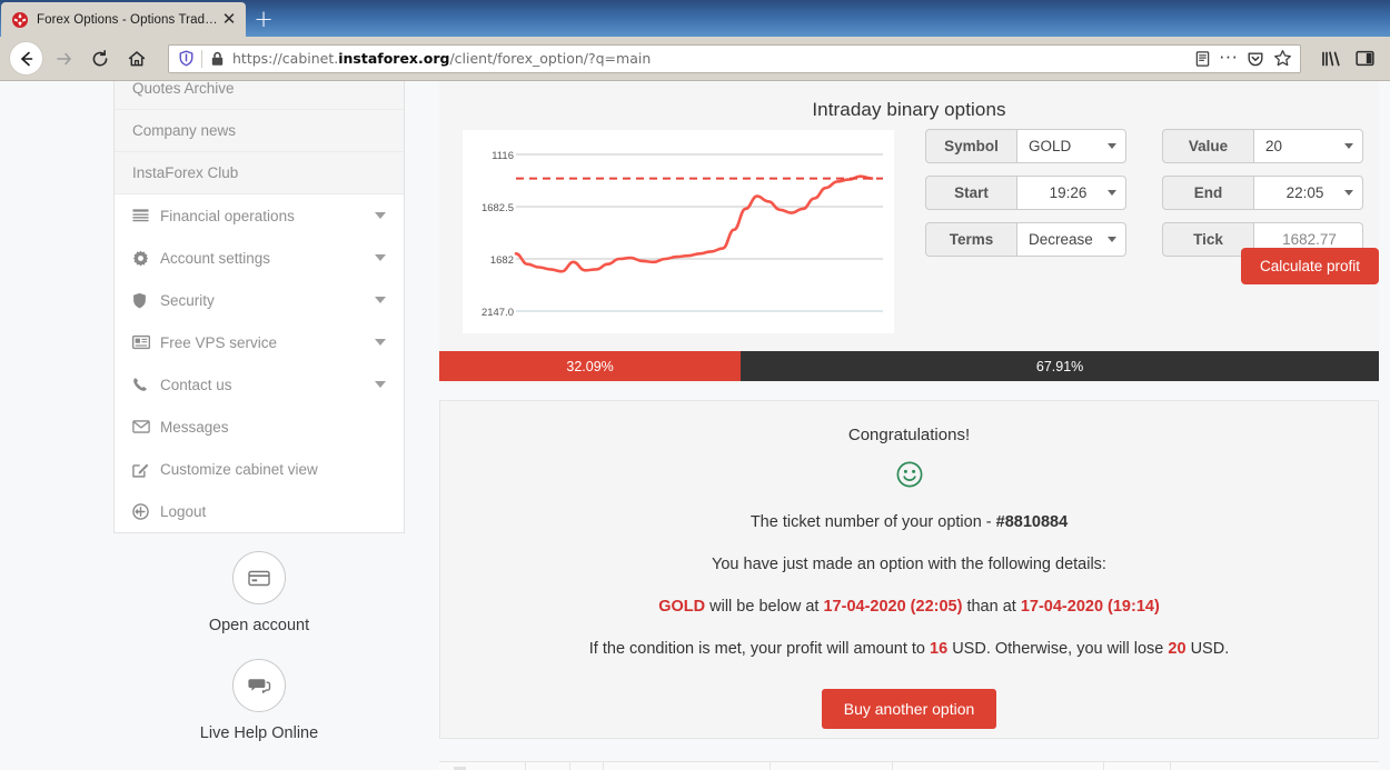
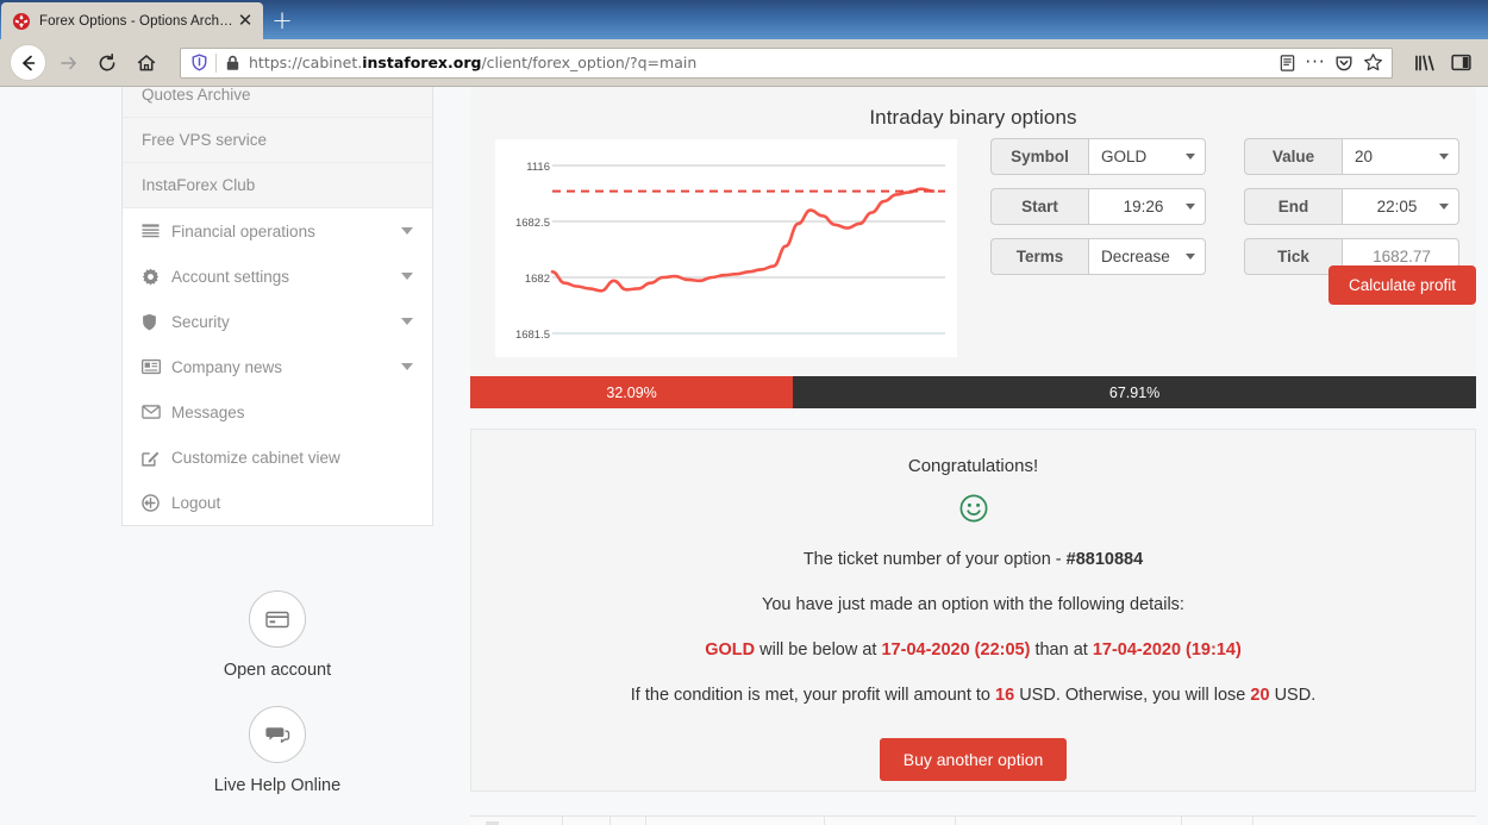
- Forex Options - Options Trading
+ Forex Options - Options Archive
  ✕
  +
  https://cabinet.instaforex.org/client/forex_option/?q=main
  ···
  Quotes Archive
- Company news
+ Free VPS service
  InstaForex Club
  Financial operations
  Account settings
  Security
- Free VPS service
+ Company news
- Contact us
  Messages
  Customize cabinet view
  Logout
  Open account
  Live Help Online
  Intraday binary options
  1116
  1682.5
  1682
- 2147.0
+ 1681.5
  Symbol
  GOLD
  Value
  20
  Start
  19:26
  End
  22:05
  Terms
  Decrease
  Tick
  1682.77
  Calculate profit
  32.09%
  67.91%
  Congratulations!
  The ticket number of your option - #8810884
  You have just made an option with the following details:
  GOLD will be below at 17-04-2020 (22:05) than at 17-04-2020 (19:14)
  If the condition is met, your profit will amount to 16 USD. Otherwise, you will lose 20 USD.
  Buy another option
